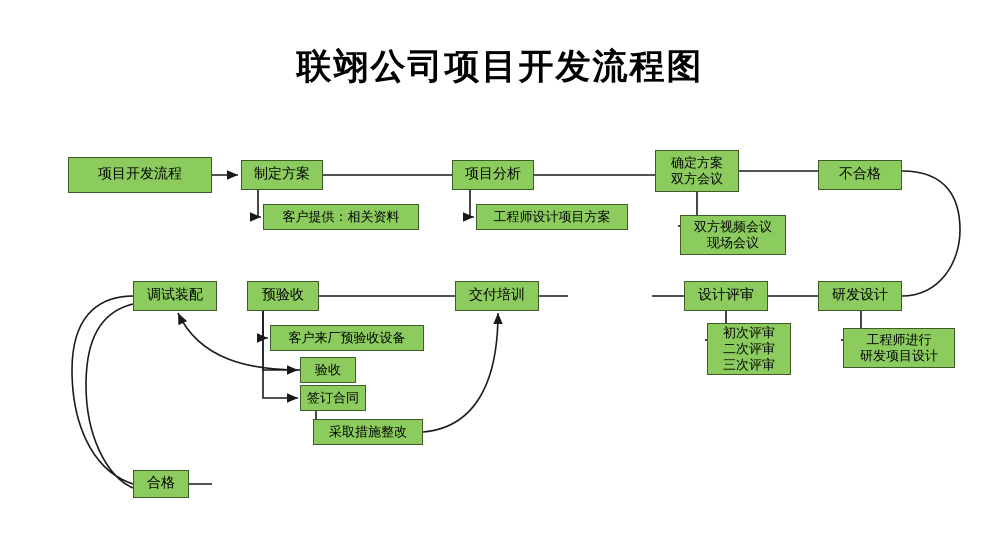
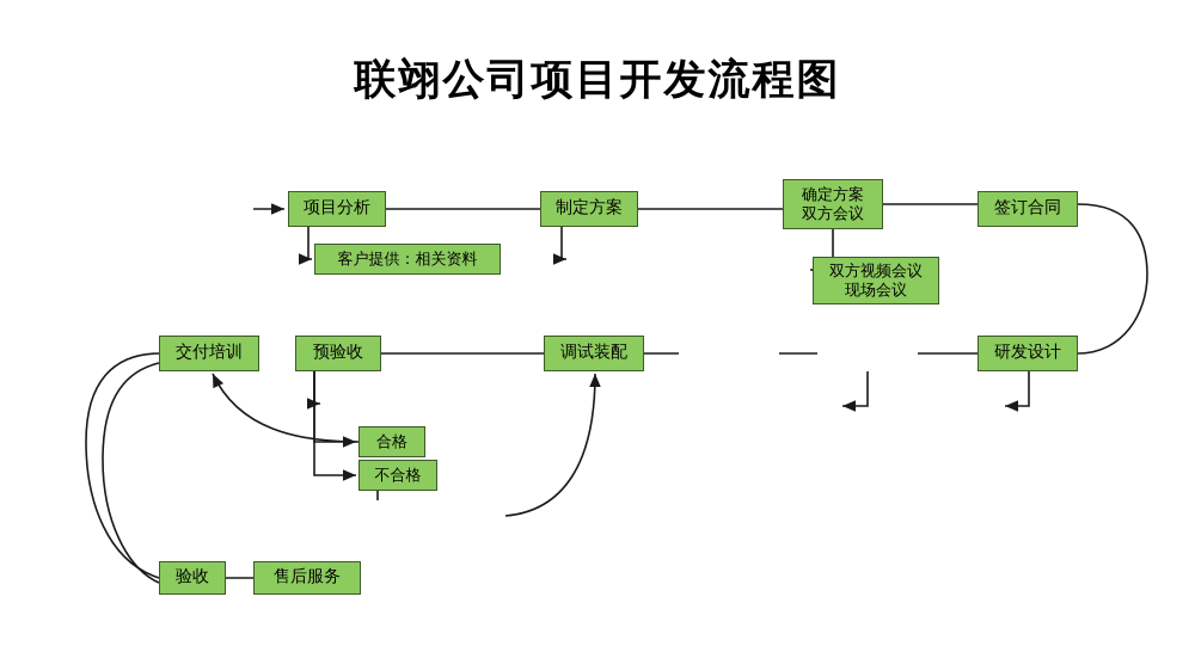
  联翊公司项目开发流程图
- 项目开发流程
- 制定方案
+ 项目分析
  客户提供：相关资料
- 项目分析
+ 制定方案
- 工程师设计项目方案
  确定方案
  双方会议
  双方视频会议
  现场会议
- 不合格
+ 签订合同
  研发设计
- 工程师进行
- 研发项目设计
- 设计评审
- 初次评审
- 二次评审
- 三次评审
- 交付培训
+ 调试装配
  预验收
- 客户来厂预验收设备
- 验收
+ 合格
- 签订合同
+ 不合格
- 采取措施整改
- 调试装配
+ 交付培训
- 合格
+ 验收
+ 售后服务
